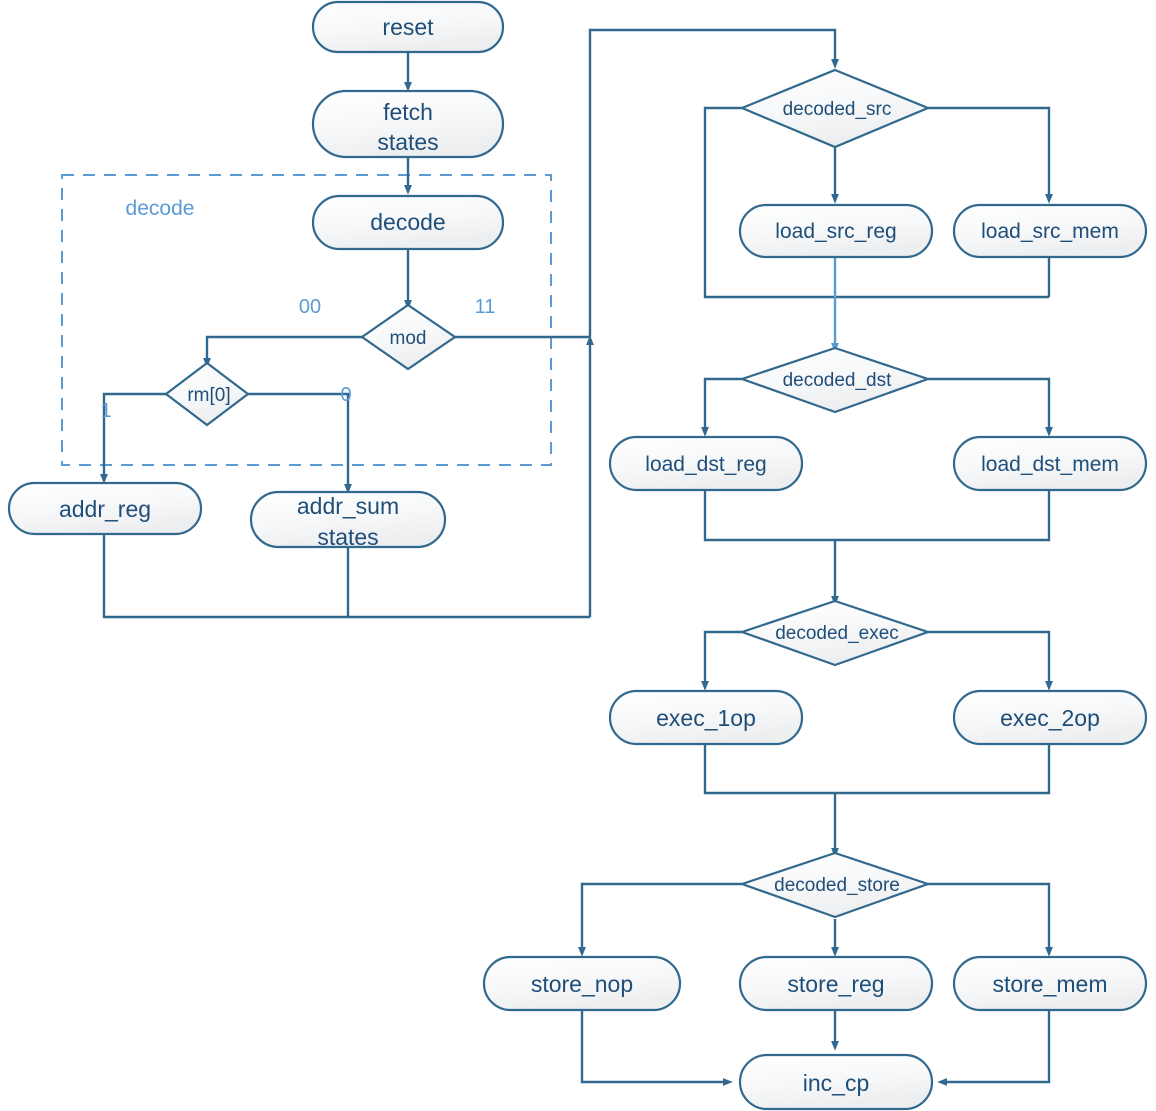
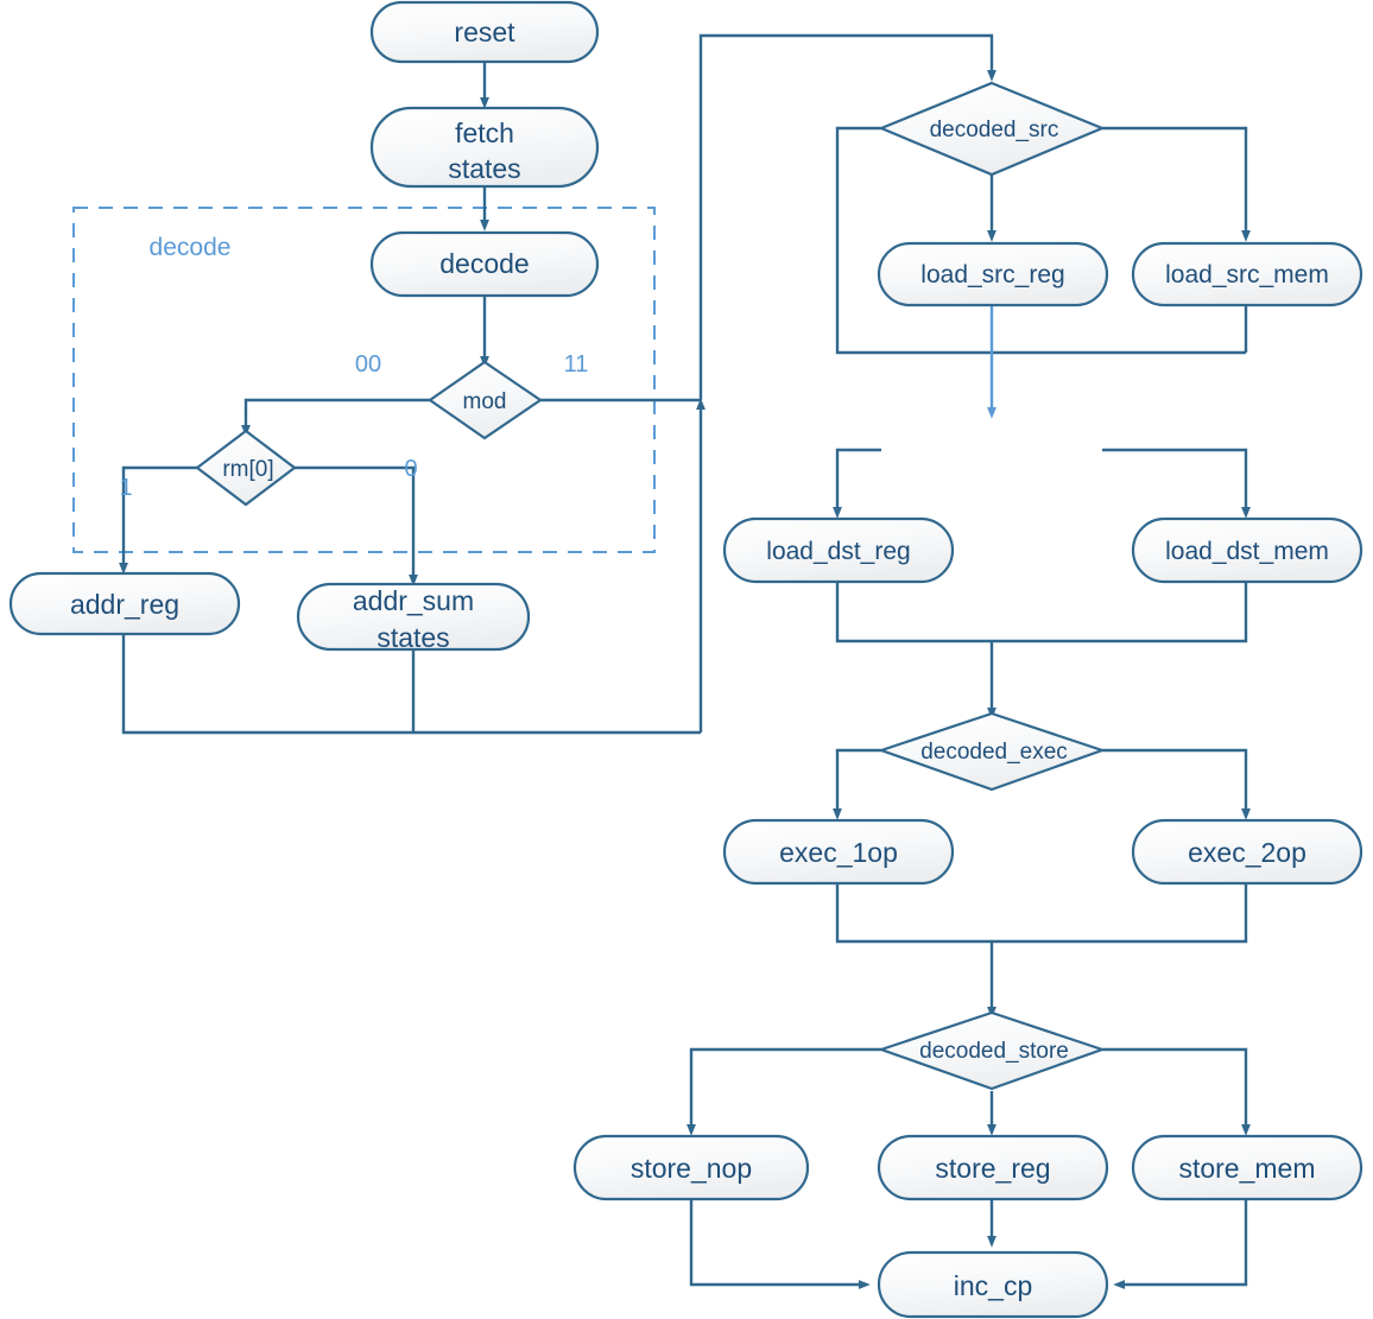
  reset
  fetch
  states
  decode
  mod
  rm[0]
  addr_reg
  addr_sum
  states
  decoded_src
  load_src_reg
  load_src_mem
- decoded_dst
  load_dst_reg
  load_dst_mem
  decoded_exec
  exec_1op
  exec_2op
  decoded_store
  store_nop
  store_reg
  store_mem
  inc_cp
  00
  11
  1
  0
  decode
